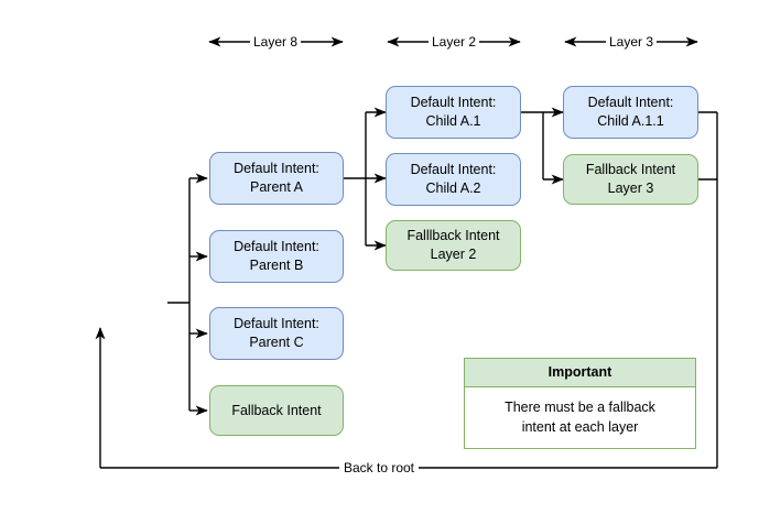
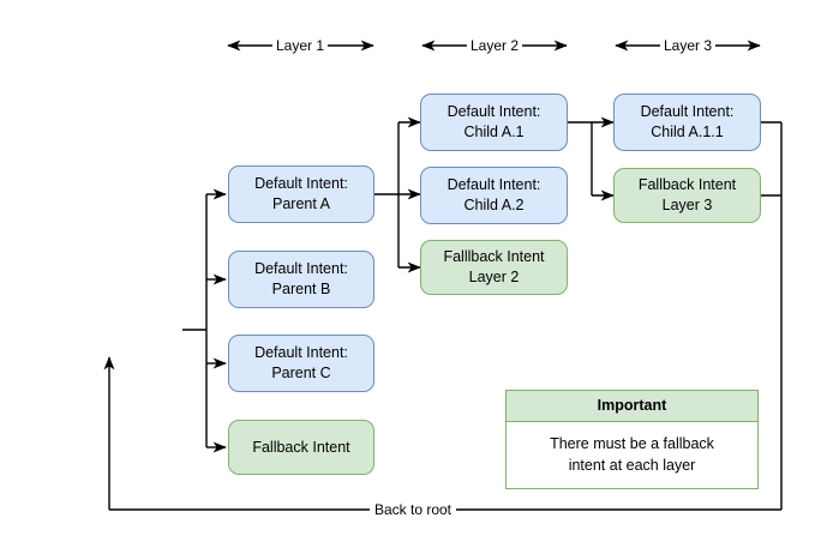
- Layer 8
+ Layer 1
  Layer 2
  Layer 3
  Default Intent:
  Parent A
  Default Intent:
  Parent B
  Default Intent:
  Parent C
  Fallback Intent
  Default Intent:
  Child A.1
  Default Intent:
  Child A.2
  Falllback Intent
  Layer 2
  Default Intent:
  Child A.1.1
  Fallback Intent
  Layer 3
  Back to root
  Important
  There must be a fallback
  intent at each layer
